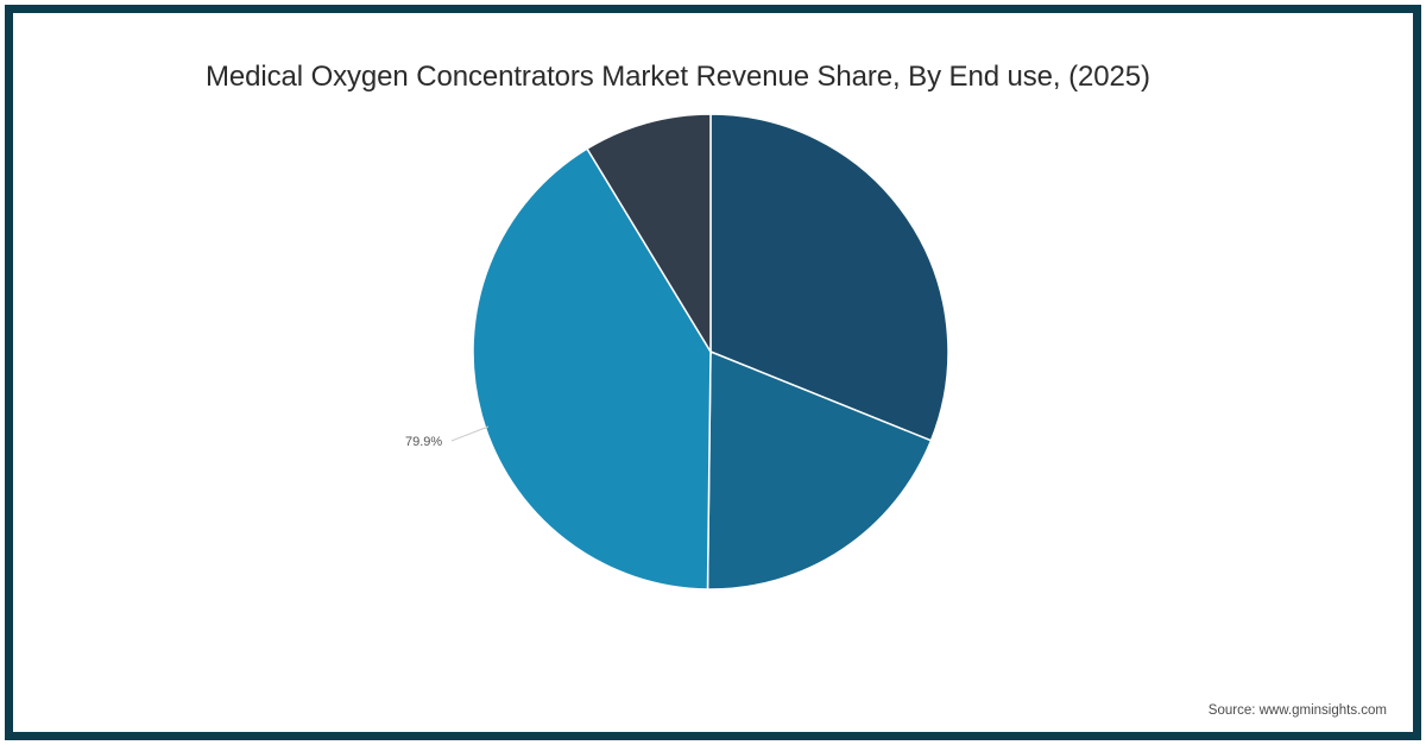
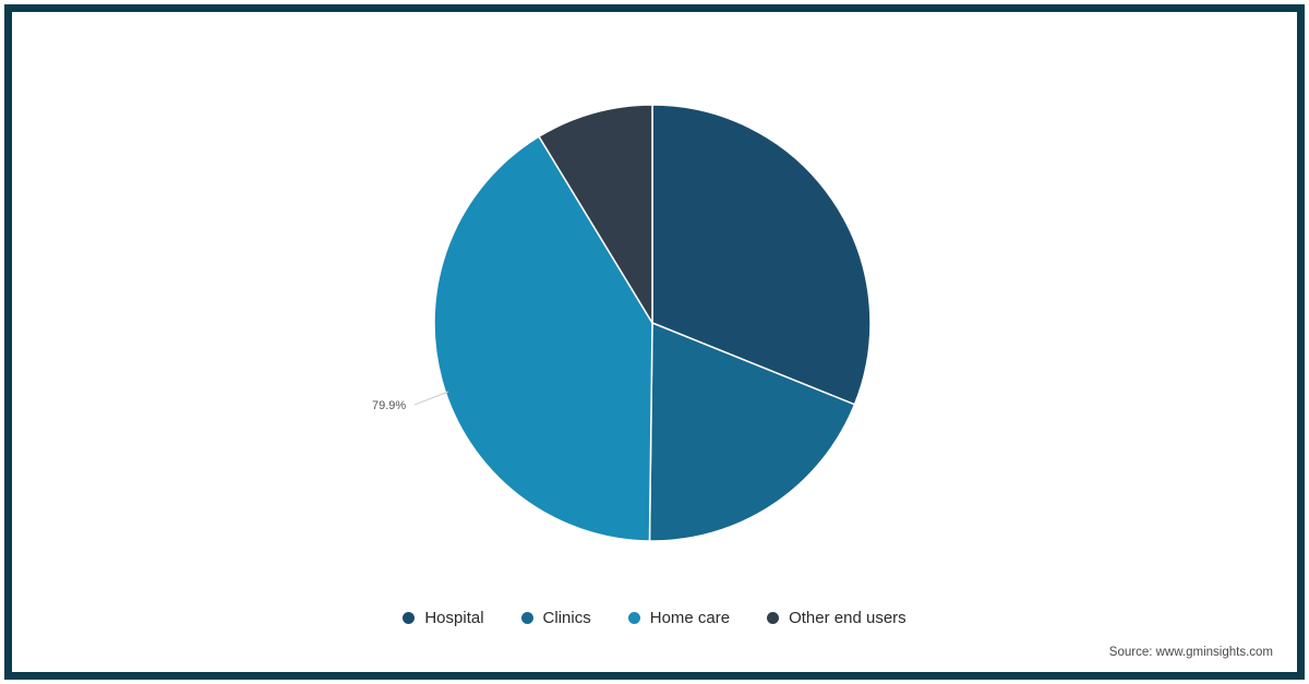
- Medical Oxygen Concentrators Market Revenue Share, By End use, (2025)
  79.9%
+ Hospital
+ Clinics
+ Home care
+ Other end users
  Source: www.gminsights.com
